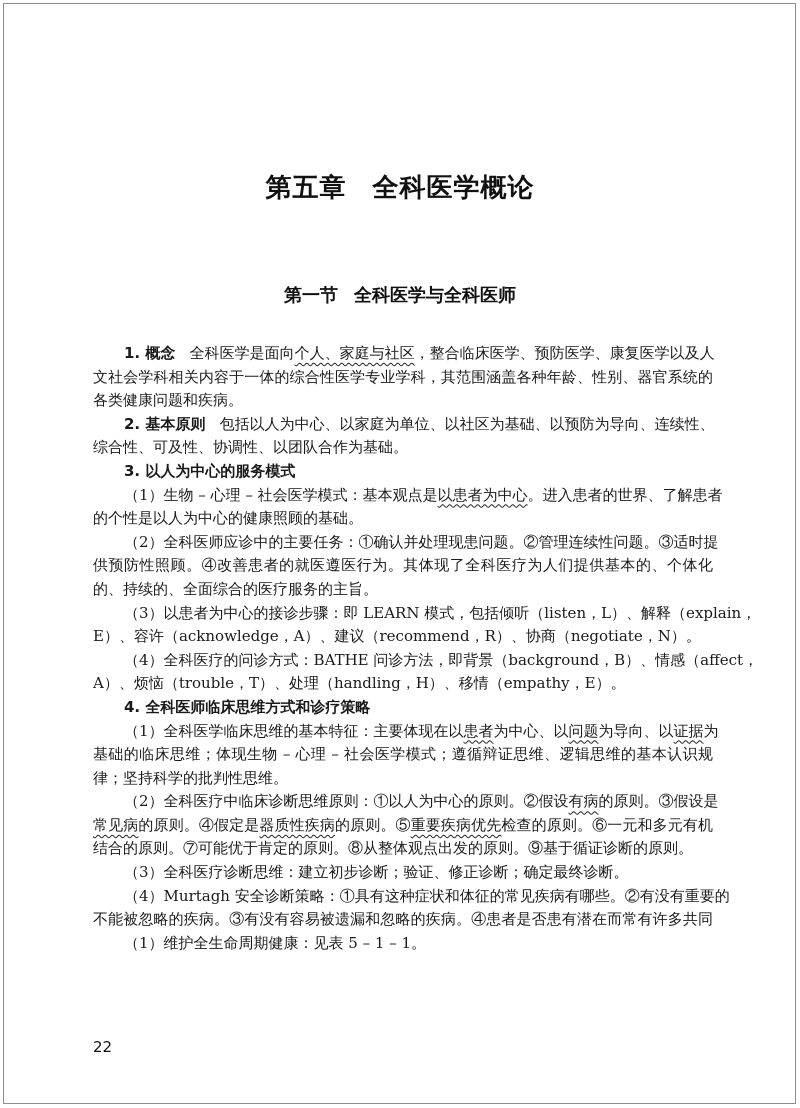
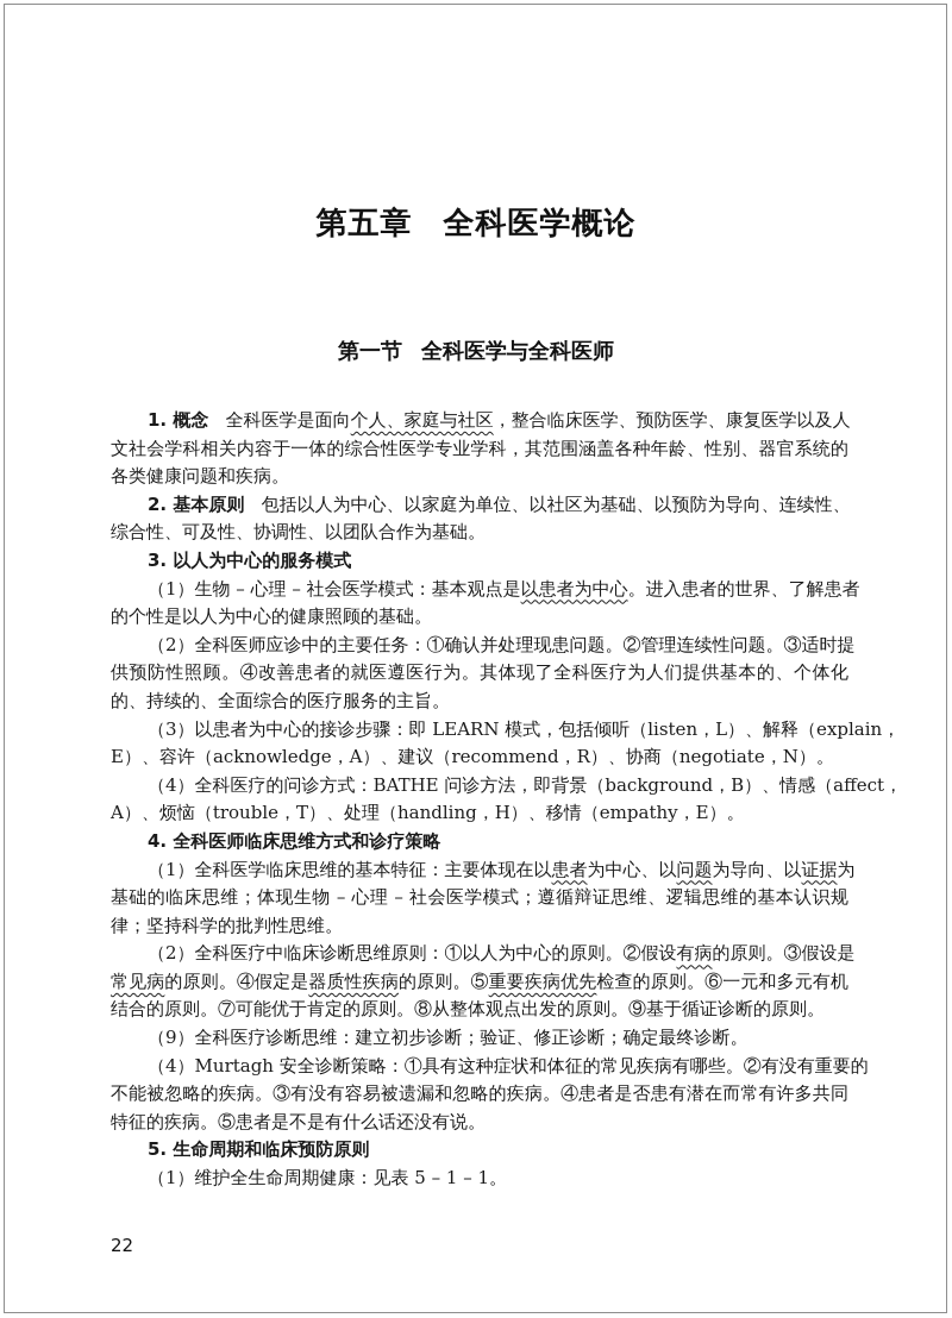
  第五章 全科医学概论
  第一节 全科医学与全科医师
  1. 概念 全科医学是面向个人、家庭与社区，整合临床医学、预防医学、康复医学以及人
  文社会学科相关内容于一体的综合性医学专业学科，其范围涵盖各种年龄、性别、器官系统的
  各类健康问题和疾病。
  2. 基本原则 包括以人为中心、以家庭为单位、以社区为基础、以预防为导向、连续性、
  综合性、可及性、协调性、以团队合作为基础。
  3. 以人为中心的服务模式
  （1）生物 – 心理 – 社会医学模式：基本观点是以患者为中心。进入患者的世界、了解患者
  的个性是以人为中心的健康照顾的基础。
  （2）全科医师应诊中的主要任务：①确认并处理现患问题。②管理连续性问题。③适时提
  供预防性照顾。④改善患者的就医遵医行为。其体现了全科医疗为人们提供基本的、个体化
  的、持续的、全面综合的医疗服务的主旨。
  （3）以患者为中心的接诊步骤：即 LEARN 模式，包括倾听（listen，L）、解释（explain，
  E）、容许（acknowledge，A）、建议（recommend，R）、协商（negotiate，N）。
  （4）全科医疗的问诊方式：BATHE 问诊方法，即背景（background，B）、情感（affect，
  A）、烦恼（trouble，T）、处理（handling，H）、移情（empathy，E）。
  4. 全科医师临床思维方式和诊疗策略
  （1）全科医学临床思维的基本特征：主要体现在以患者为中心、以问题为导向、以证据为
  基础的临床思维；体现生物 – 心理 – 社会医学模式；遵循辩证思维、逻辑思维的基本认识规
  律；坚持科学的批判性思维。
  （2）全科医疗中临床诊断思维原则：①以人为中心的原则。②假设有病的原则。③假设是
  常见病的原则。④假定是器质性疾病的原则。⑤重要疾病优先检查的原则。⑥一元和多元有机
  结合的原则。⑦可能优于肯定的原则。⑧从整体观点出发的原则。⑨基于循证诊断的原则。
- （3）全科医疗诊断思维：建立初步诊断；验证、修正诊断；确定最终诊断。
+ （9）全科医疗诊断思维：建立初步诊断；验证、修正诊断；确定最终诊断。
  （4）Murtagh 安全诊断策略：①具有这种症状和体征的常见疾病有哪些。②有没有重要的
  不能被忽略的疾病。③有没有容易被遗漏和忽略的疾病。④患者是否患有潜在而常有许多共同
+ 特征的疾病。⑤患者是不是有什么话还没有说。
+ 5. 生命周期和临床预防原则
  （1）维护全生命周期健康：见表 5 – 1 – 1。
  22
